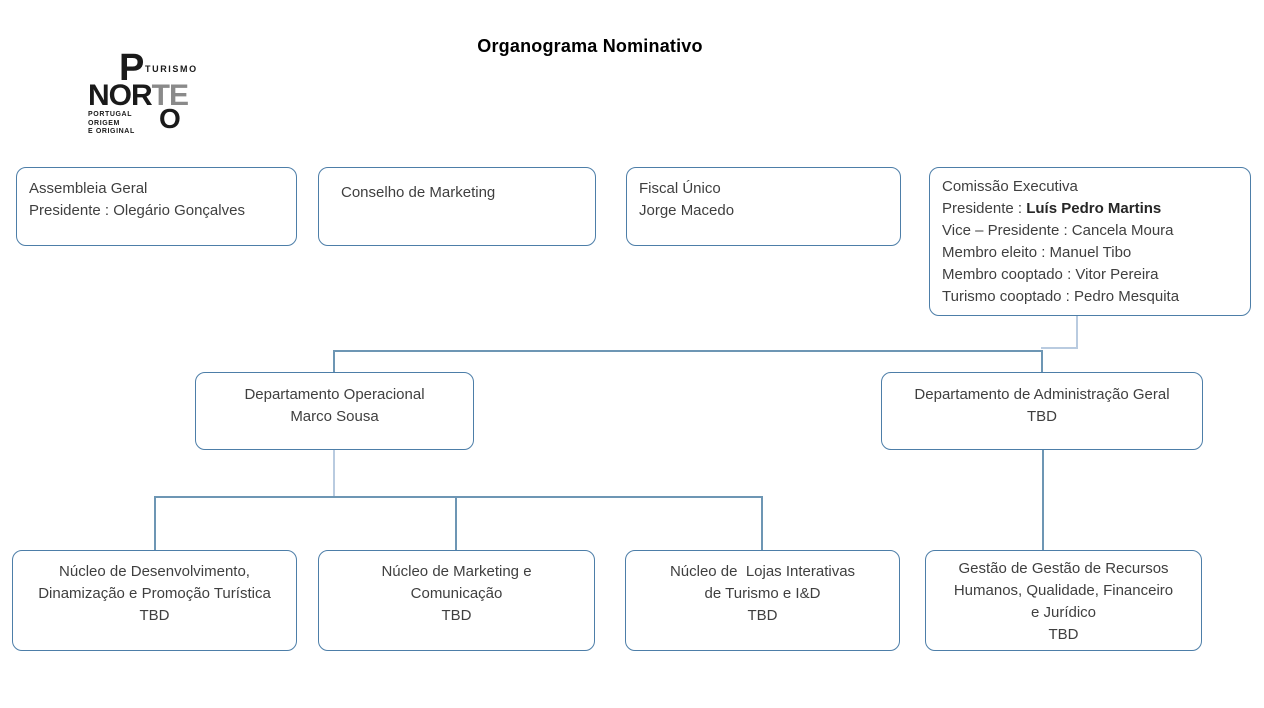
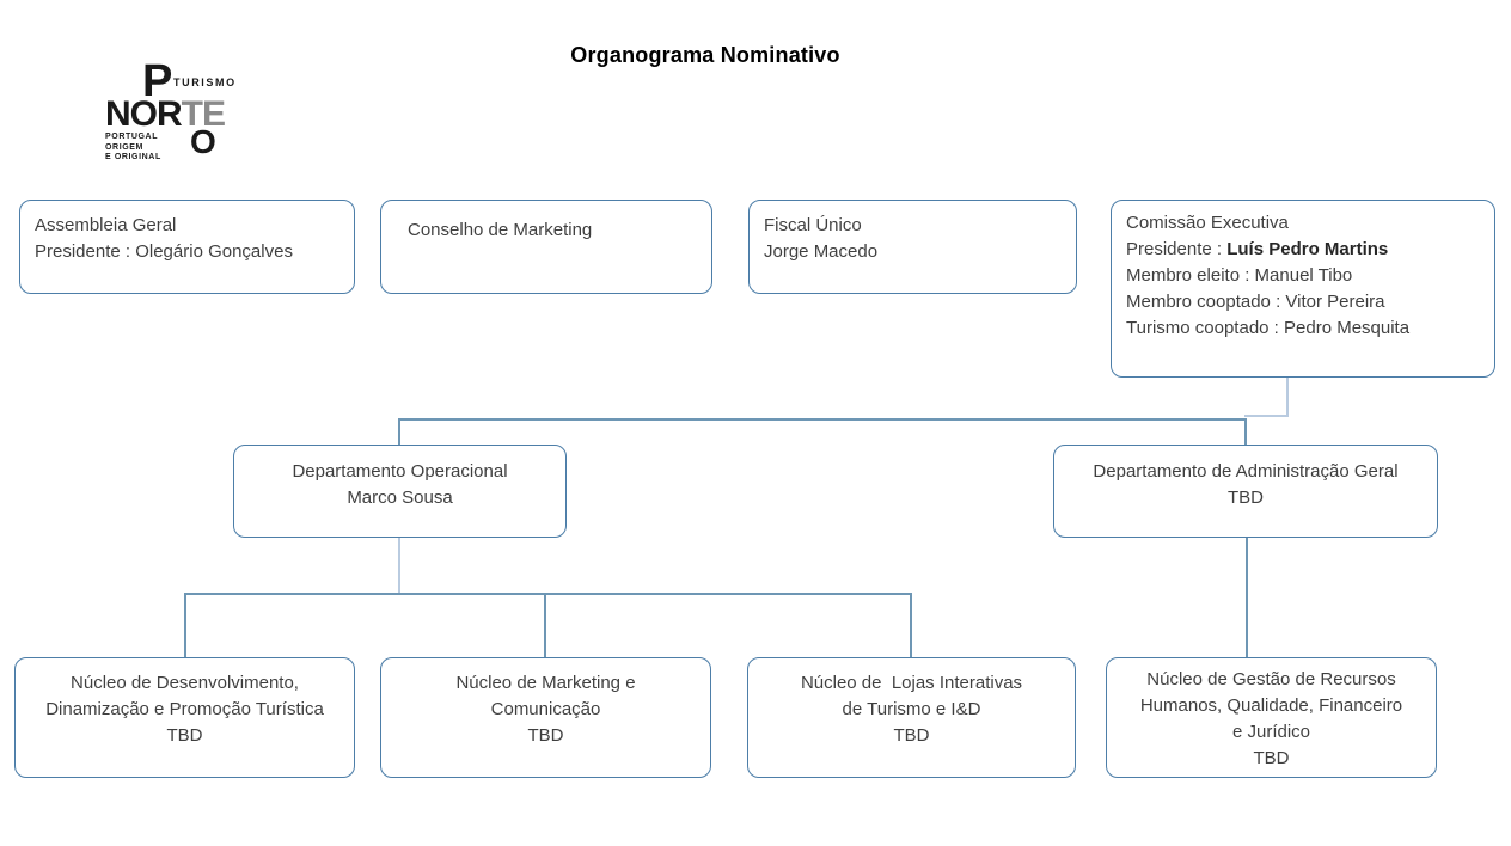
  Organograma Nominativo
  P
  TURISMO
  NORTE
  O
  Assembleia Geral
  Presidente : Olegário Gonçalves
  Conselho de Marketing
  Fiscal Único
  Jorge Macedo
  Comissão Executiva
  Presidente : Luís Pedro Martins
- Vice – Presidente : Cancela Moura
  Membro eleito : Manuel Tibo
  Membro cooptado : Vitor Pereira
  Turismo cooptado : Pedro Mesquita
  Departamento Operacional
  Marco Sousa
  Departamento de Administração Geral
  TBD
  Núcleo de Desenvolvimento,
  Dinamização e Promoção Turística
  TBD
  Núcleo de Marketing e
  Comunicação
  TBD
  Núcleo de Lojas Interativas
  de Turismo e I&D
  TBD
- Gestão de Gestão de Recursos
+ Núcleo de Gestão de Recursos
  Humanos, Qualidade, Financeiro
  e Jurídico
  TBD
